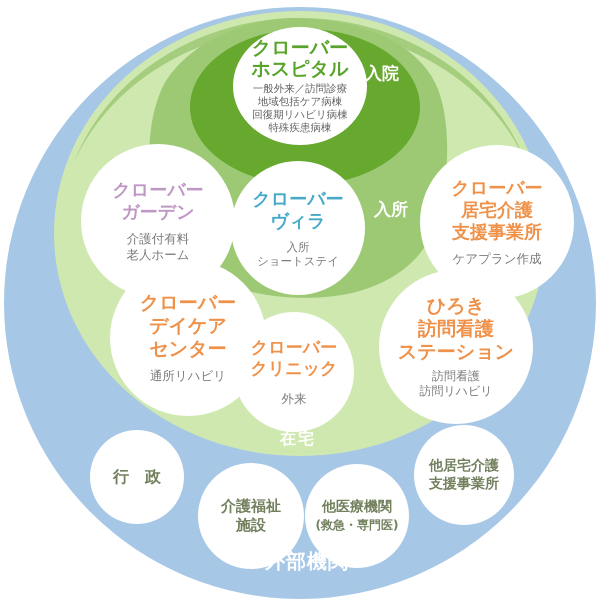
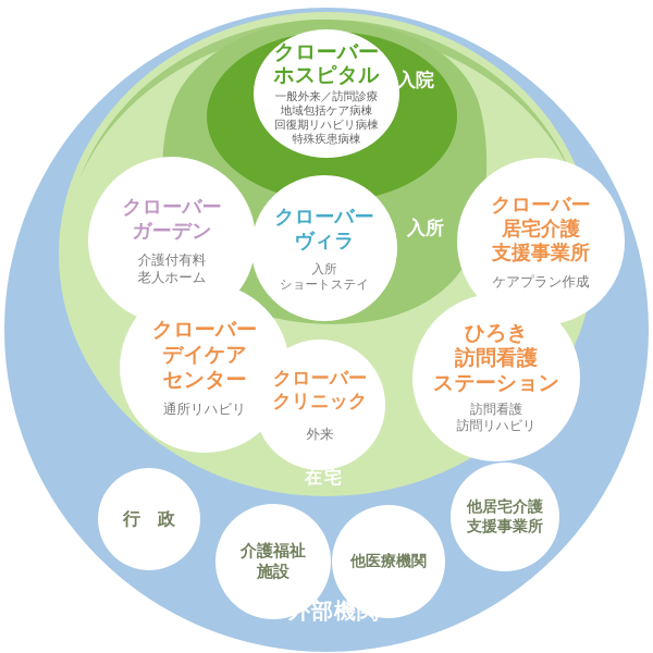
  入院
  入所
  在宅
  クローバー
  ホスピタル
  一般外来／訪問診療
  地域包括ケア病棟
  回復期リハビリ病棟
  特殊疾患病棟
  クローバー
  ガーデン
  介護付有料
  老人ホーム
  クローバー
  ヴィラ
  入所
  ショートステイ
  クローバー
  居宅介護
  支援事業所
  ケアプラン作成
  クローバー
  デイケア
  センター
  通所リハビリ
  クローバー
  クリニック
  外来
  ひろき
  訪問看護
  ステーション
  訪問看護
  訪問リハビリ
  行 政
  介護福祉
  施設
  他医療機関
- (救急・専門医)
  他居宅介護
  支援事業所
